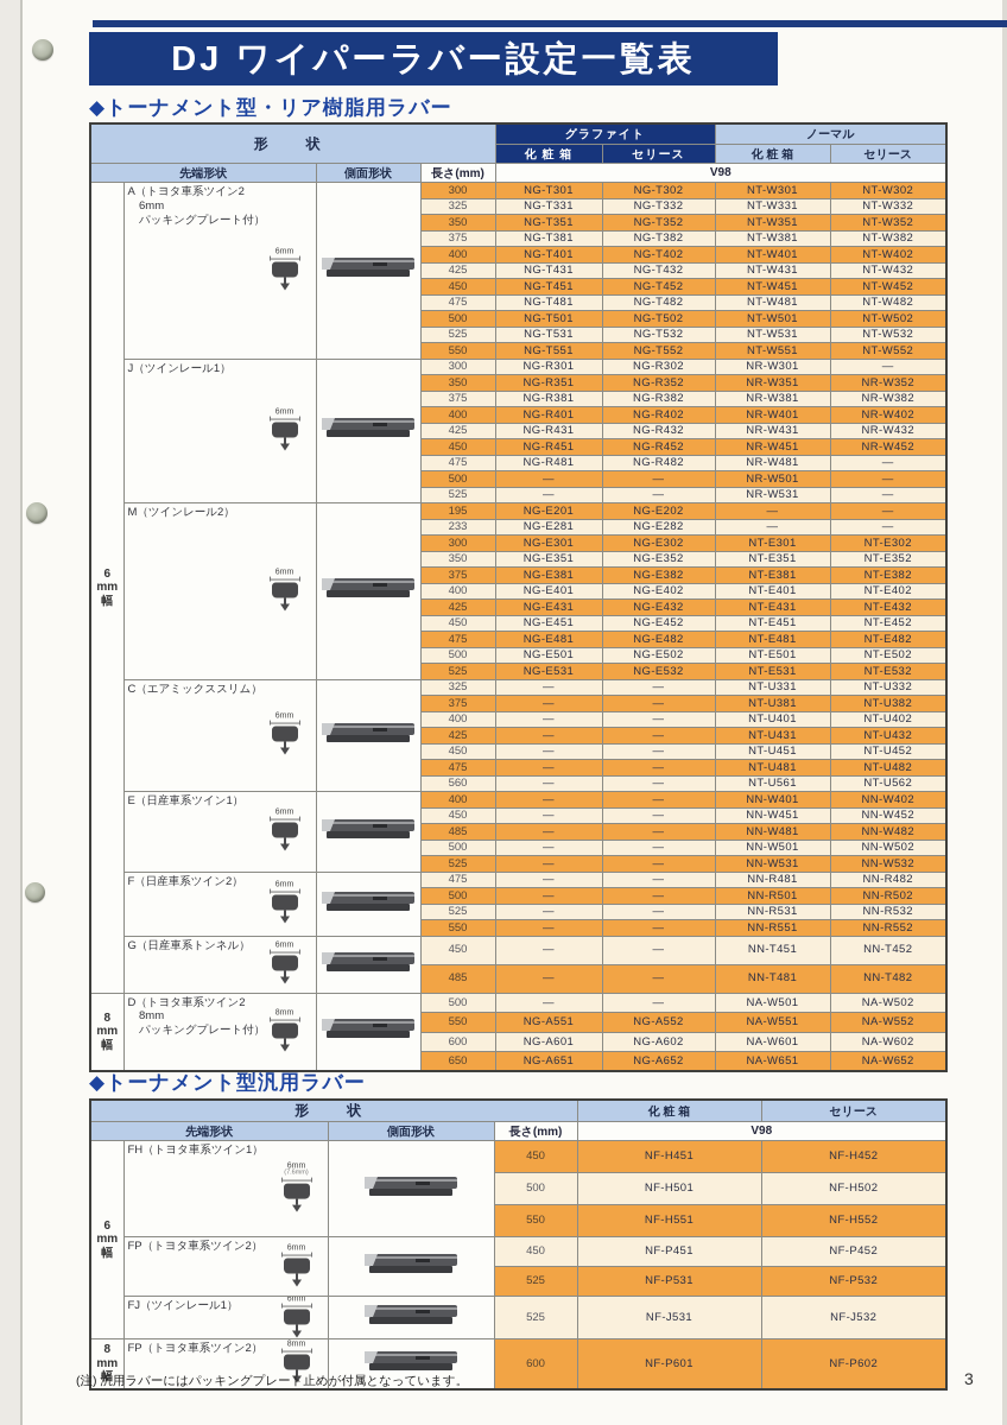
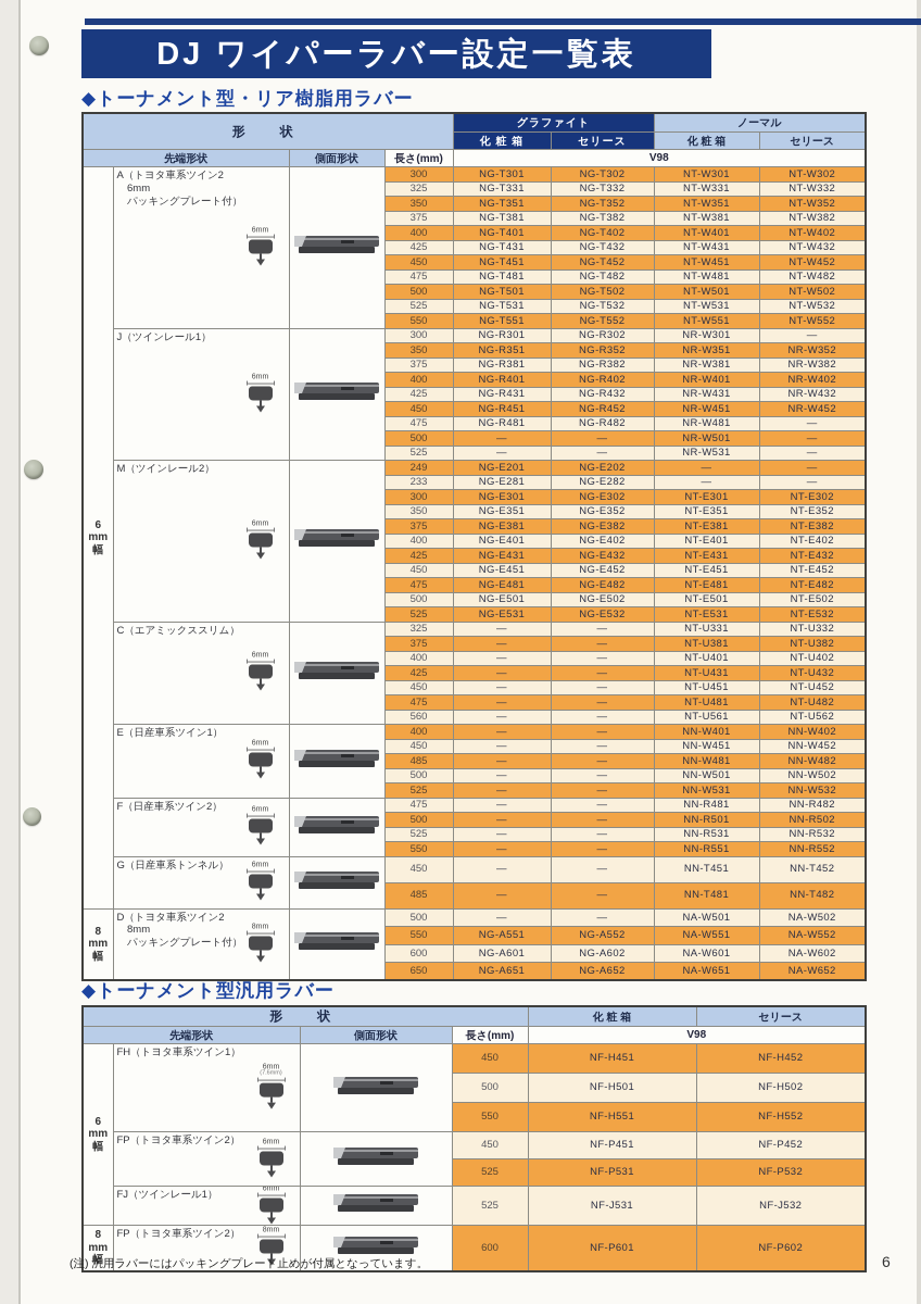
  DJ ワイパーラバー設定一覧表
  ◆トーナメント型・リア樹脂用ラバー
  形 状	グラファイト	ノーマル
  化 粧 箱	セリース	化 粧 箱	セリース
  先端形状	側面形状	長さ(mm)	V98
  6 mm 幅	A（トヨタ車系ツイン2 6mm パッキングプレート付）		300	NG-T301	NG-T302	NT-W301	NT-W302
  325	NG-T331	NG-T332	NT-W331	NT-W332
  350	NG-T351	NG-T352	NT-W351	NT-W352
  375	NG-T381	NG-T382	NT-W381	NT-W382
  400	NG-T401	NG-T402	NT-W401	NT-W402
  425	NG-T431	NG-T432	NT-W431	NT-W432
  450	NG-T451	NG-T452	NT-W451	NT-W452
  475	NG-T481	NG-T482	NT-W481	NT-W482
  500	NG-T501	NG-T502	NT-W501	NT-W502
  525	NG-T531	NG-T532	NT-W531	NT-W532
  550	NG-T551	NG-T552	NT-W551	NT-W552
  J（ツインレール1）		300	NG-R301	NG-R302	NR-W301	—
  350	NG-R351	NG-R352	NR-W351	NR-W352
  375	NG-R381	NG-R382	NR-W381	NR-W382
  400	NG-R401	NG-R402	NR-W401	NR-W402
  425	NG-R431	NG-R432	NR-W431	NR-W432
  450	NG-R451	NG-R452	NR-W451	NR-W452
  475	NG-R481	NG-R482	NR-W481	—
  500	—	—	NR-W501	—
  525	—	—	NR-W531	—
- M（ツインレール2）		195	NG-E201	NG-E202	—	—
+ M（ツインレール2）		249	NG-E201	NG-E202	—	—
  233	NG-E281	NG-E282	—	—
  300	NG-E301	NG-E302	NT-E301	NT-E302
  350	NG-E351	NG-E352	NT-E351	NT-E352
  375	NG-E381	NG-E382	NT-E381	NT-E382
  400	NG-E401	NG-E402	NT-E401	NT-E402
  425	NG-E431	NG-E432	NT-E431	NT-E432
  450	NG-E451	NG-E452	NT-E451	NT-E452
  475	NG-E481	NG-E482	NT-E481	NT-E482
  500	NG-E501	NG-E502	NT-E501	NT-E502
  525	NG-E531	NG-E532	NT-E531	NT-E532
  C（エアミックススリム）		325	—	—	NT-U331	NT-U332
  375	—	—	NT-U381	NT-U382
  400	—	—	NT-U401	NT-U402
  425	—	—	NT-U431	NT-U432
  450	—	—	NT-U451	NT-U452
  475	—	—	NT-U481	NT-U482
  560	—	—	NT-U561	NT-U562
  E（日産車系ツイン1）		400	—	—	NN-W401	NN-W402
  450	—	—	NN-W451	NN-W452
  485	—	—	NN-W481	NN-W482
  500	—	—	NN-W501	NN-W502
  525	—	—	NN-W531	NN-W532
  F（日産車系ツイン2）		475	—	—	NN-R481	NN-R482
  500	—	—	NN-R501	NN-R502
  525	—	—	NN-R531	NN-R532
  550	—	—	NN-R551	NN-R552
  G（日産車系トンネル）		450	—	—	NN-T451	NN-T452
  485	—	—	NN-T481	NN-T482
  8 mm 幅	D（トヨタ車系ツイン2 8mm パッキングプレート付）		500	—	—	NA-W501	NA-W502
  550	NG-A551	NG-A552	NA-W551	NA-W552
  600	NG-A601	NG-A602	NA-W601	NA-W602
  650	NG-A651	NG-A652	NA-W651	NA-W652
  ◆トーナメント型汎用ラバー
  形 状	化 粧 箱	セリース
  先端形状	側面形状	長さ(mm)	V98
  6 mm 幅	FH（トヨタ車系ツイン1）		450	NF-H451	NF-H452
  500	NF-H501	NF-H502
  550	NF-H551	NF-H552
  FP（トヨタ車系ツイン2）		450	NF-P451	NF-P452
  525	NF-P531	NF-P532
  FJ（ツインレール1）		525	NF-J531	NF-J532
  8 mm 幅	FP（トヨタ車系ツイン2）		600	NF-P601	NF-P602
  (注) 汎用ラバーにはパッキングプレート止めが付属となっています。
- 3
+ 6
